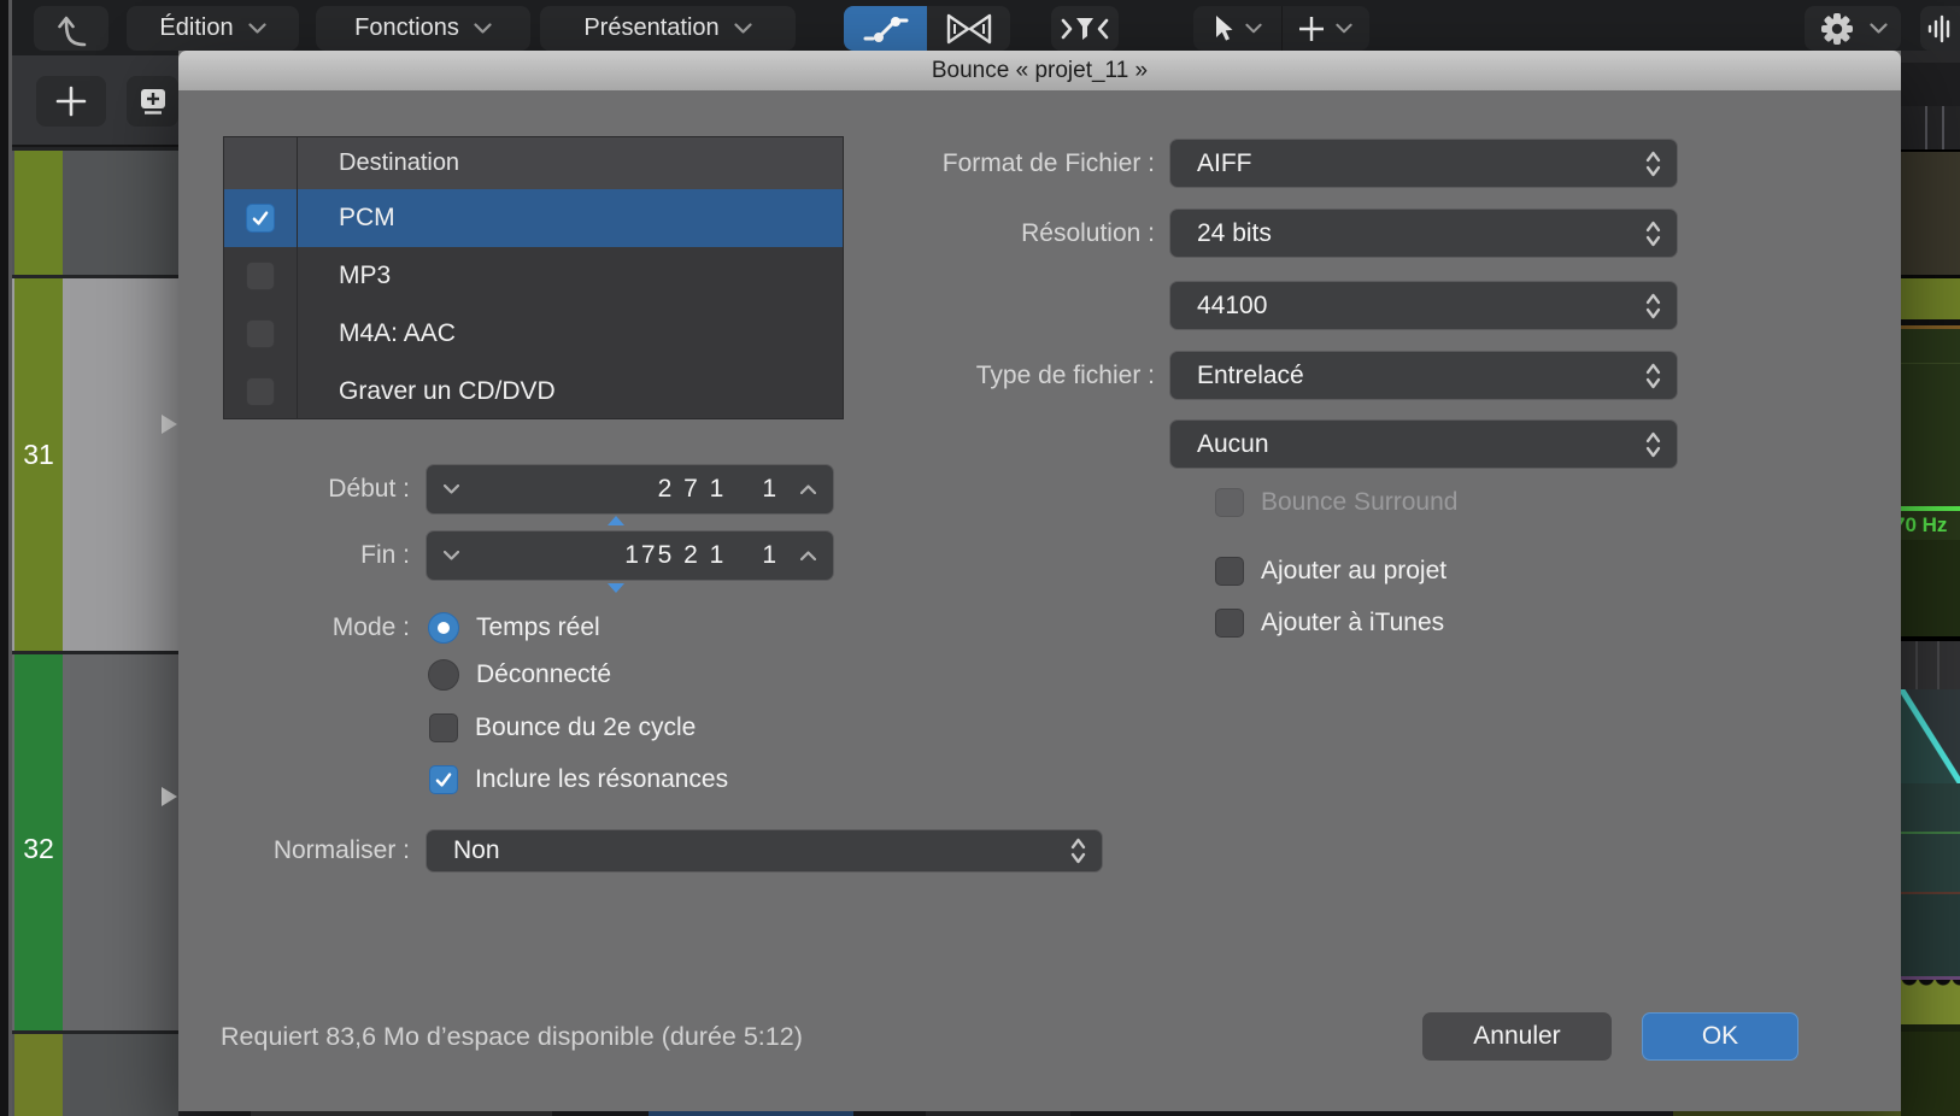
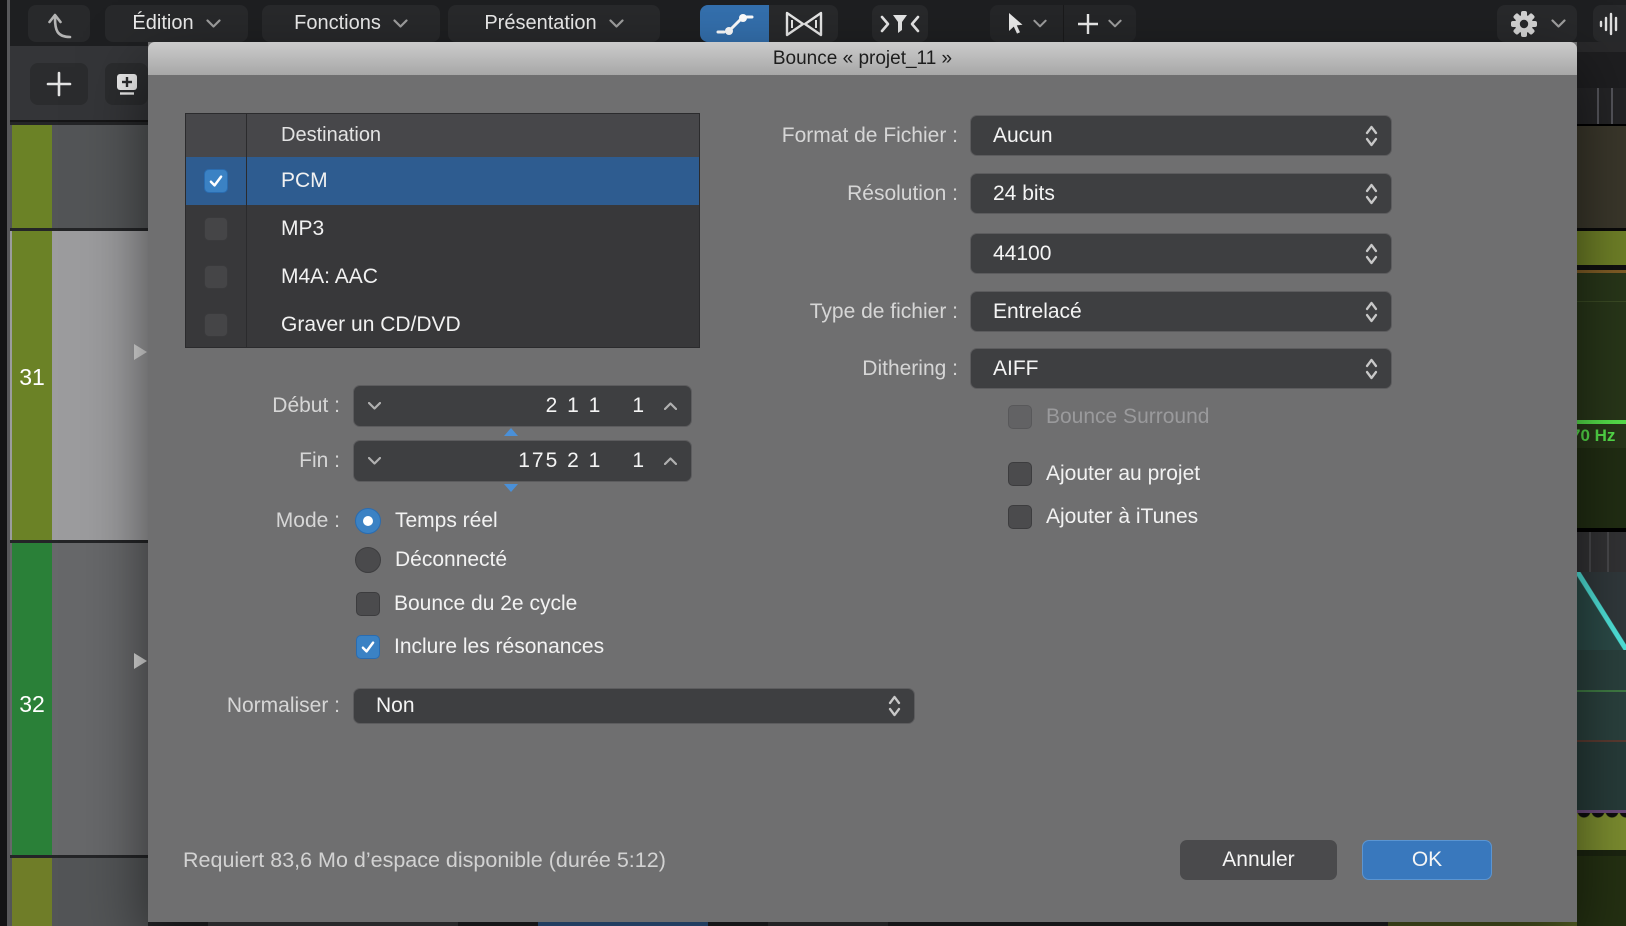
  Édition
  Fonctions
  Présentation
  31
  32
  0 Hz
  Bounce « projet_11 »
  Destination
  PCM
  MP3
  M4A: AAC
  Graver un CD/DVD
  Début :
- 2 7 1
+ 2 1 1
  1
  Fin :
  175 2 1
  1
  Mode :
  Temps réel
  Déconnecté
  Bounce du 2e cycle
  Inclure les résonances
  Normaliser :
  Non
  Format de Fichier :
- AIFF
+ Aucun
  Résolution :
  24 bits
  44100
  Type de fichier :
  Entrelacé
+ Dithering :
- Aucun
+ AIFF
  Bounce Surround
  Ajouter au projet
  Ajouter à iTunes
  Requiert 83,6 Mo d’espace disponible (durée 5:12)
  Annuler
  OK
